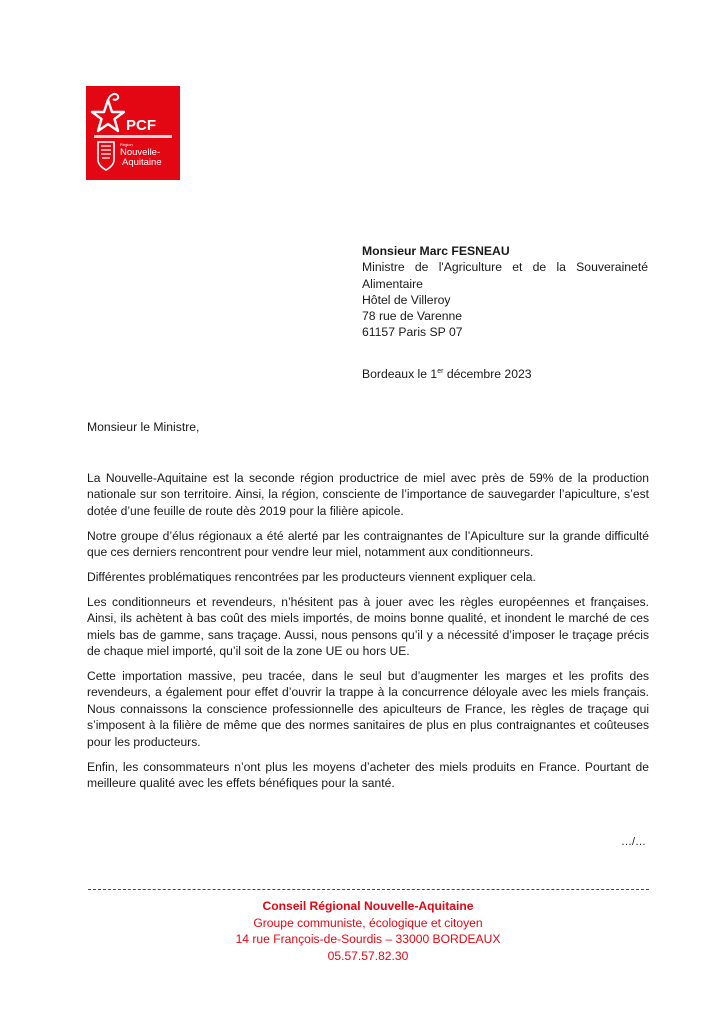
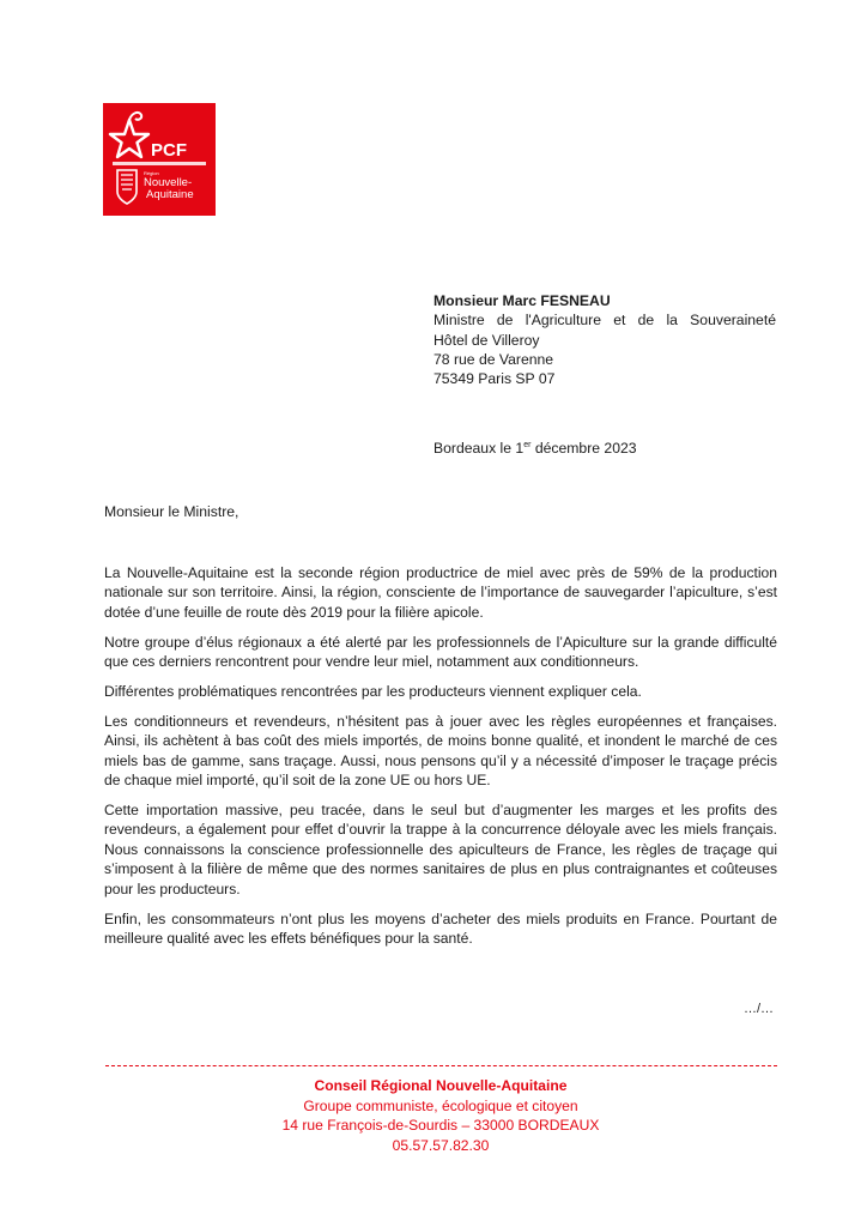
  PCF
  Nouvelle-
  Aquitaine
  Monsieur Marc FESNEAU
  Ministre de l'Agriculture et de la Souveraineté
- Alimentaire
  Hôtel de Villeroy
  78 rue de Varenne
- 61157 Paris SP 07
+ 75349 Paris SP 07
  Bordeaux le 1 décembre 2023
  Monsieur le Ministre,
  La Nouvelle-Aquitaine est la seconde région productrice de miel avec près de 59% de la production nationale sur son territoire. Ainsi, la région, consciente de l’importance de sauvegarder l’apiculture, s’est dotée d’une feuille de route dès 2019 pour la filière apicole.
- Notre groupe d’élus régionaux a été alerté par les contraignantes de l’Apiculture sur la grande difficulté que ces derniers rencontrent pour vendre leur miel, notamment aux conditionneurs.
+ Notre groupe d’élus régionaux a été alerté par les professionnels de l’Apiculture sur la grande difficulté que ces derniers rencontrent pour vendre leur miel, notamment aux conditionneurs.
  Différentes problématiques rencontrées par les producteurs viennent expliquer cela.
  Les conditionneurs et revendeurs, n’hésitent pas à jouer avec les règles européennes et françaises. Ainsi, ils achètent à bas coût des miels importés, de moins bonne qualité, et inondent le marché de ces miels bas de gamme, sans traçage. Aussi, nous pensons qu’il y a nécessité d’imposer le traçage précis de chaque miel importé, qu’il soit de la zone UE ou hors UE.
  Cette importation massive, peu tracée, dans le seul but d’augmenter les marges et les profits des revendeurs, a également pour effet d’ouvrir la trappe à la concurrence déloyale avec les miels français. Nous connaissons la conscience professionnelle des apiculteurs de France, les règles de traçage qui s’imposent à la filière de même que des normes sanitaires de plus en plus contraignantes et coûteuses pour les producteurs.
  Enfin, les consommateurs n’ont plus les moyens d’acheter des miels produits en France. Pourtant de meilleure qualité avec les effets bénéfiques pour la santé.
  …/…
  Conseil Régional Nouvelle-Aquitaine
  Groupe communiste, écologique et citoyen
  14 rue François-de-Sourdis – 33000 BORDEAUX
  05.57.57.82.30
